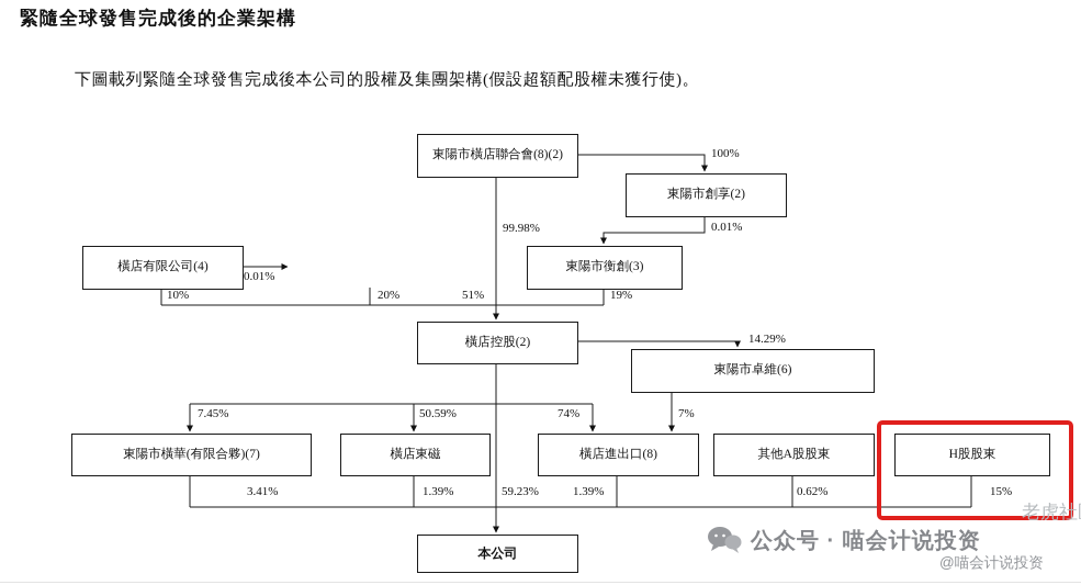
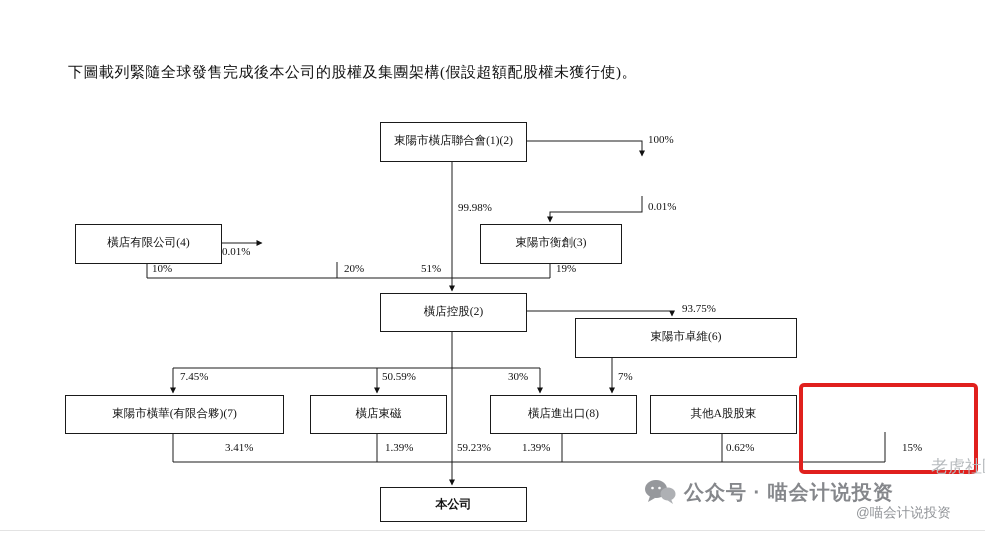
- 緊隨全球發售完成後的企業架構
  下圖載列緊隨全球發售完成後本公司的股權及集團架構(假設超額配股權未獲行使)。
- 東陽市橫店聯合會(8)(2)
+ 東陽市橫店聯合會(1)(2)
- 東陽市創享(2)
  東陽市衡創(3)
  橫店有限公司(4)
  橫店控股(2)
  東陽市卓維(6)
  東陽市橫華(有限合夥)(7)
  橫店東磁
  橫店進出口(8)
  其他A股股東
- H股股東
  本公司
  100%
  99.98%
  0.01%
  0.01%
  10%
  20%
  51%
  19%
- 14.29%
+ 93.75%
  7.45%
  50.59%
- 74%
+ 30%
  7%
  3.41%
  1.39%
  59.23%
  1.39%
  0.62%
  15%
  公众号 · 喵会计说投资
  @喵会计说投资
  老虎社
